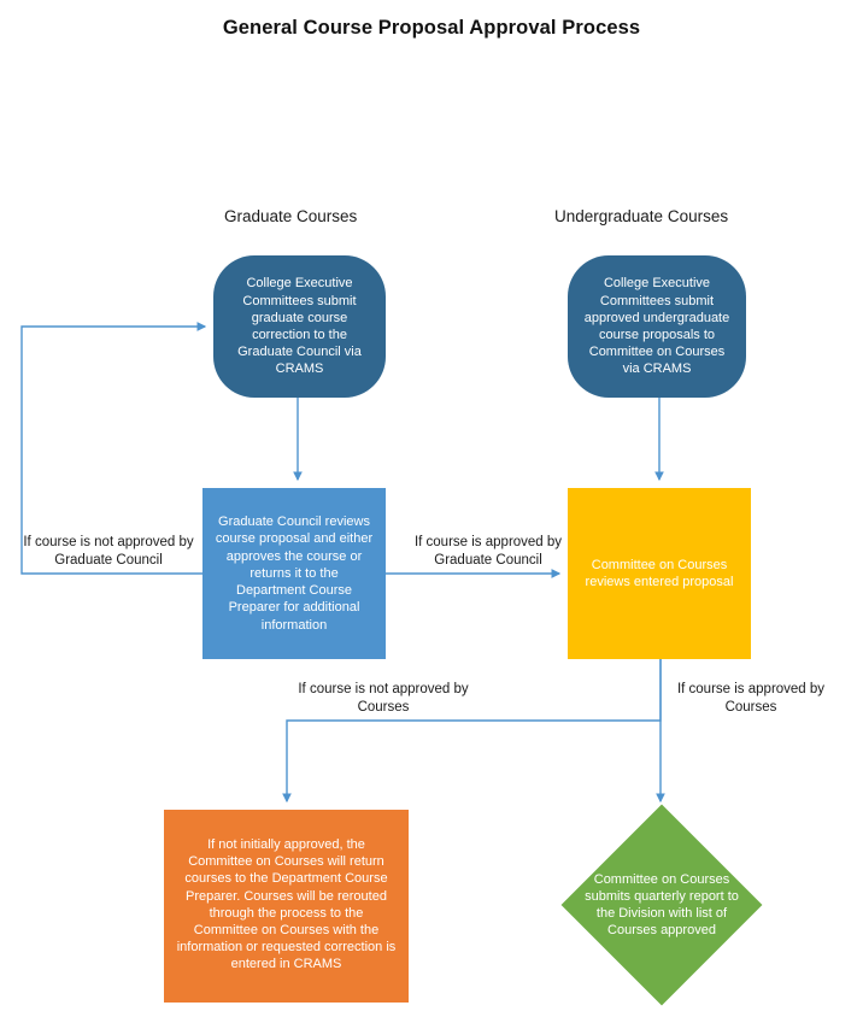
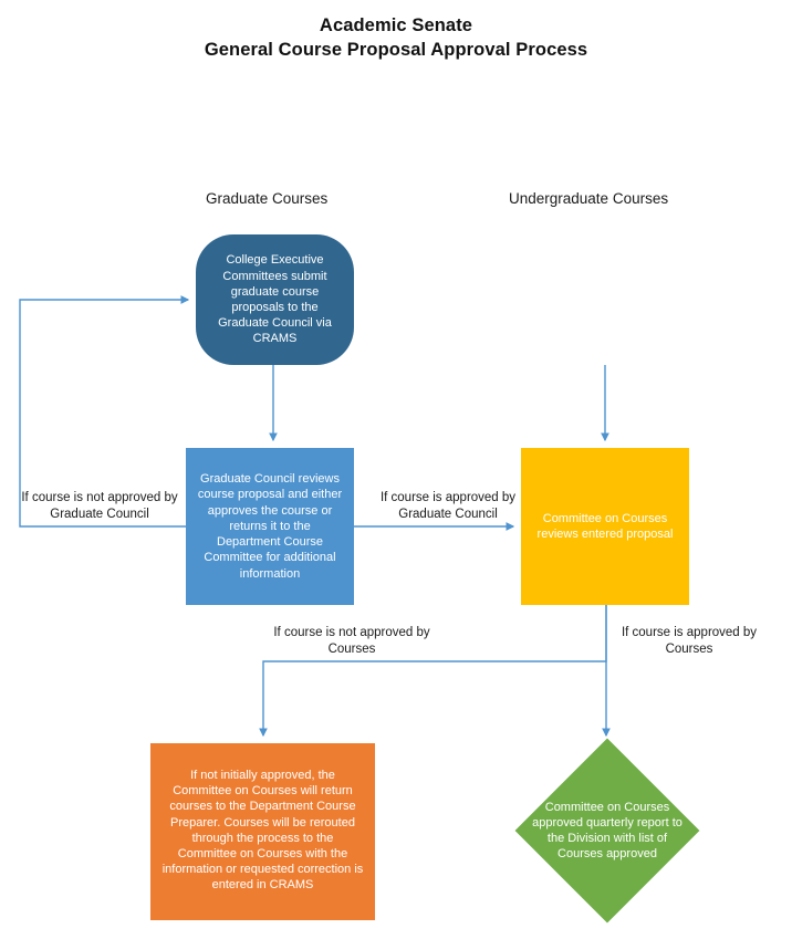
+ Academic Senate
  General Course Proposal Approval Process
  Graduate Courses
  Undergraduate Courses
- College Executive Committees submit graduate course correction to the Graduate Council via CRAMS
+ College Executive Committees submit graduate course proposals to the Graduate Council via CRAMS
- College Executive Committees submit approved undergraduate course proposals to Committee on Courses via CRAMS
- Graduate Council reviews course proposal and either approves the course or returns it to the Department Course Preparer for additional information
+ Graduate Council reviews course proposal and either approves the course or returns it to the Department Course Committee for additional information
  Committee on Courses reviews entered proposal
  If not initially approved, the Committee on Courses will return courses to the Department Course Preparer. Courses will be rerouted through the process to the Committee on Courses with the information or requested correction is entered in CRAMS
- Committee on Courses submits quarterly report to the Division with list of Courses approved
+ Committee on Courses approved quarterly report to the Division with list of Courses approved
  If course is not approved by
  Graduate Council
  If course is approved by
  Graduate Council
  If course is not approved by
  Courses
  If course is approved by
  Courses
